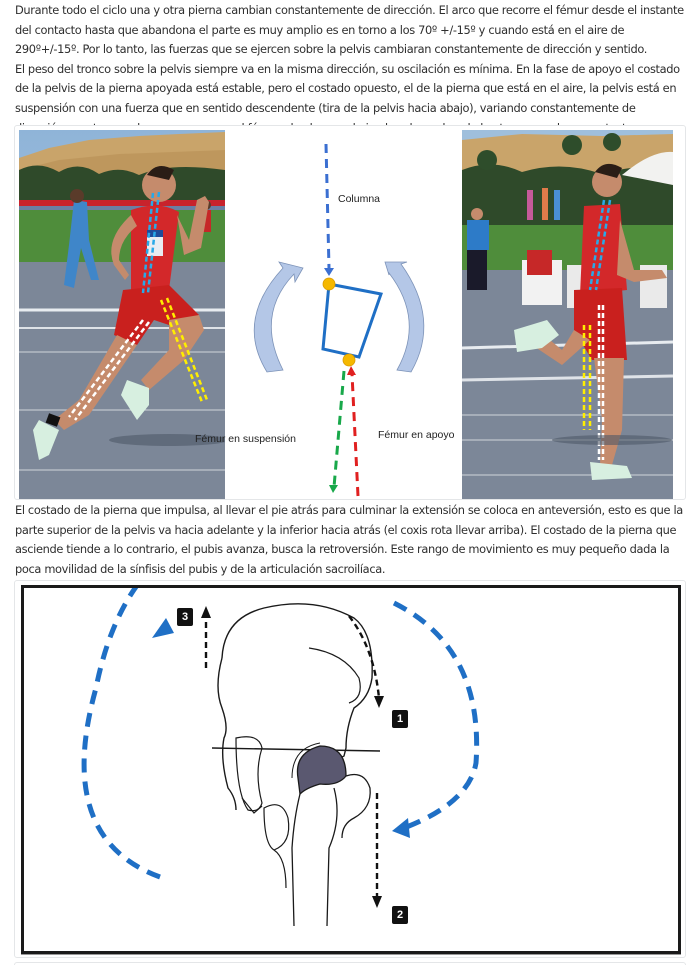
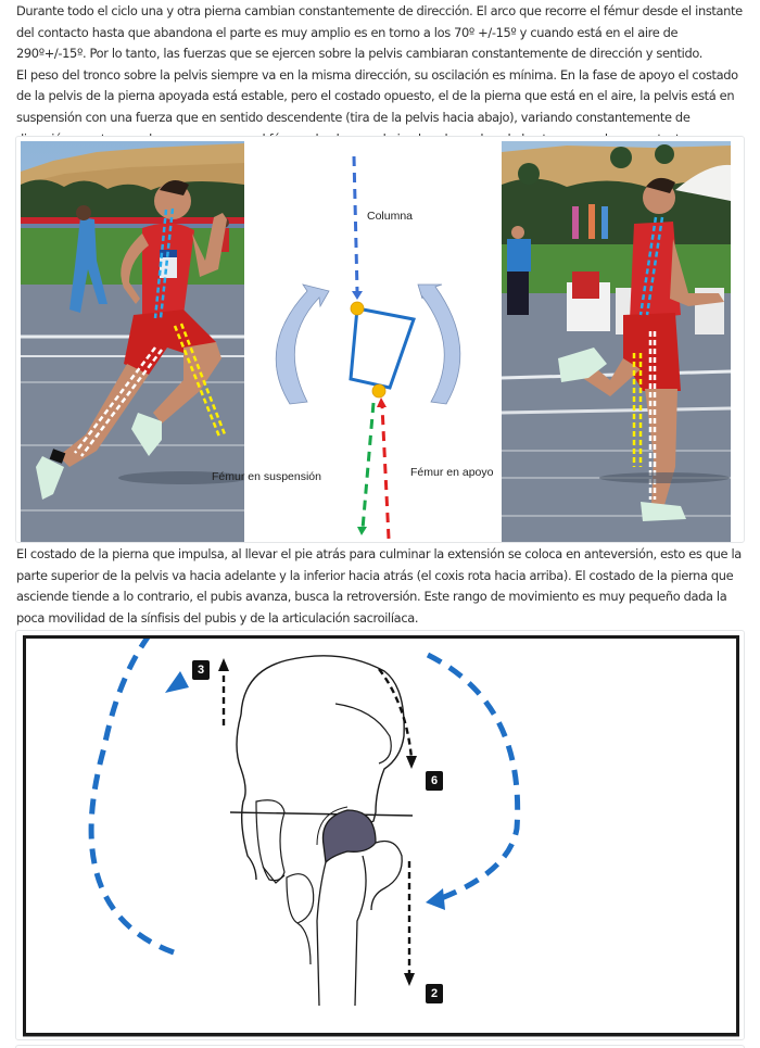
  Durante todo el ciclo una y otra pierna cambian constantemente de dirección. El arco que recorre el fémur desde el instante del contacto hasta que abandona el parte es muy amplio es en torno a los 70º +/-15º y cuando está en el aire de 290º+/-15º. Por lo tanto, las fuerzas que se ejercen sobre la pelvis cambiaran constantemente de dirección y sentido.
  El peso del tronco sobre la pelvis siempre va en la misma dirección, su oscilación es mínima. En la fase de apoyo el costado de la pelvis de la pierna apoyada está estable, pero el costado opuesto, el de la pierna que está en el aire, la pelvis está en suspensión con una fuerza que en sentido descendente (tira de la pelvis hacia abajo), variando constantemente de
  Columna
  Fémur en suspensión
  Fémur en apoyo
- El costado de la pierna que impulsa, al llevar el pie atrás para culminar la extensión se coloca en anteversión, esto es que la parte superior de la pelvis va hacia adelante y la inferior hacia atrás (el coxis rota llevar arriba). El costado de la pierna que asciende tiende a lo contrario, el pubis avanza, busca la retroversión. Este rango de movimiento es muy pequeño dada la poca movilidad de la sínfisis del pubis y de la articulación sacroilíaca.
+ El costado de la pierna que impulsa, al llevar el pie atrás para culminar la extensión se coloca en anteversión, esto es que la parte superior de la pelvis va hacia adelante y la inferior hacia atrás (el coxis rota hacia arriba). El costado de la pierna que asciende tiende a lo contrario, el pubis avanza, busca la retroversión. Este rango de movimiento es muy pequeño dada la poca movilidad de la sínfisis del pubis y de la articulación sacroilíaca.
  3
- 1
+ 6
  2
